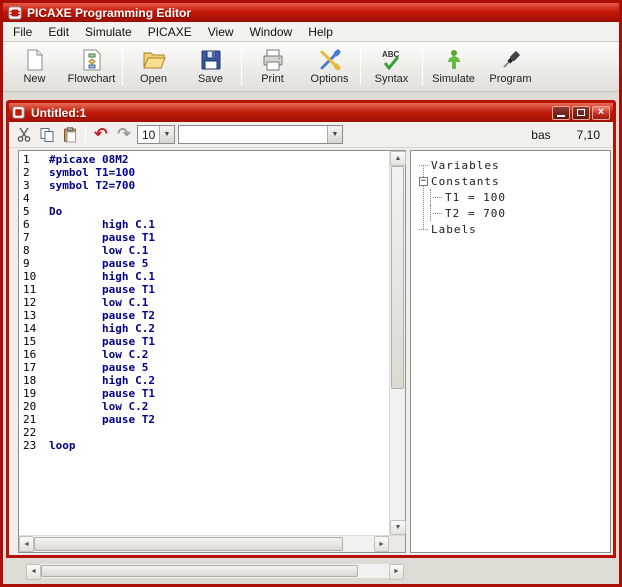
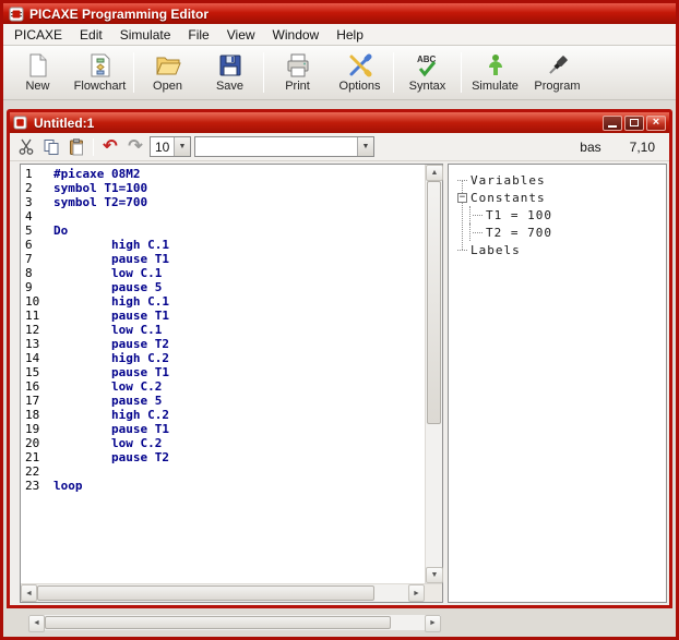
  PICAXE Programming Editor
- File
+ PICAXE
  Edit
  Simulate
- PICAXE
+ File
  View
  Window
  Help
  New
  Flowchart
  Open
  Save
  Print
  Options
  ABC
  Syntax
  Simulate
  Program
  Untitled:1
  ×
  ↶
  ↷
  10
  bas
  7,10
  1
  2
  3
  4
  5
  6
  7
  8
  9
  10
  11
  12
  13
  14
  15
  16
  17
  18
  19
  20
  21
  22
  23
  #picaxe 08M2
  symbol T1=100
  symbol T2=700
  Do
  high C.1
  pause T1
  low C.1
  pause 5
  high C.1
  pause T1
  low C.1
  pause T2
  high C.2
  pause T1
  low C.2
  pause 5
  high C.2
  pause T1
  low C.2
  pause T2
  loop
  Variables
  −
  Constants
  T1 = 100
  T2 = 700
  Labels
